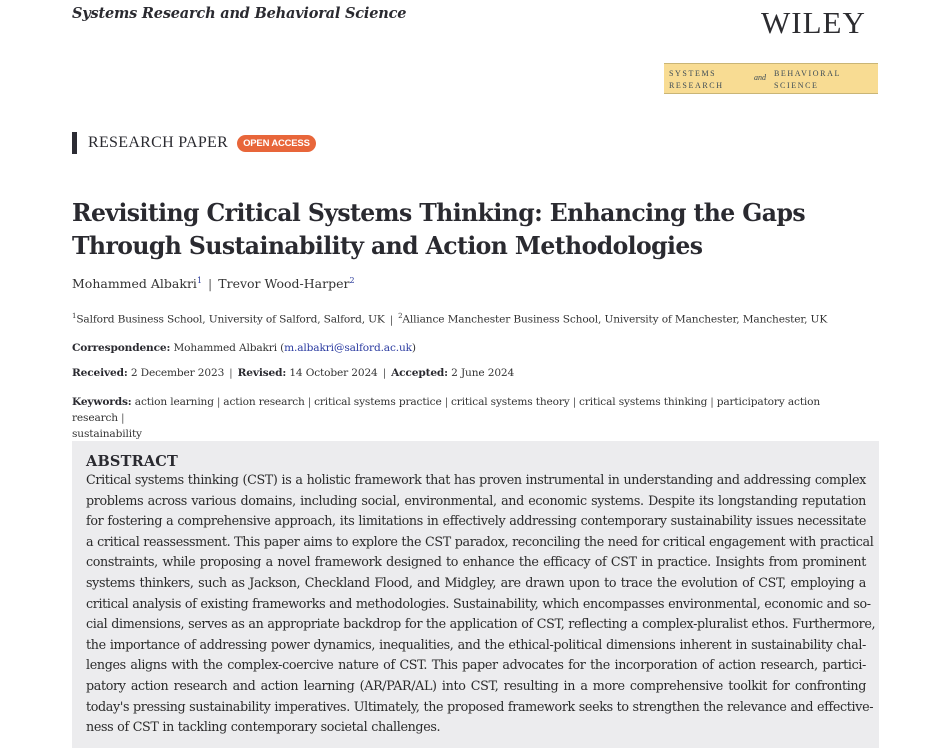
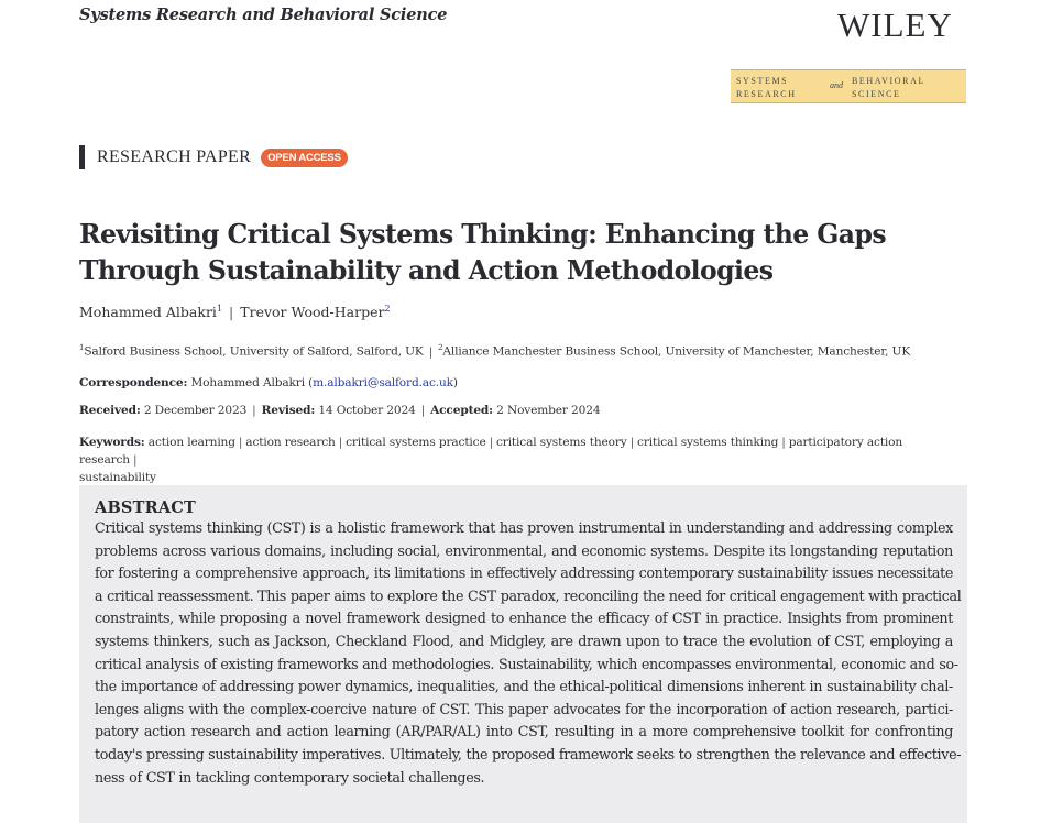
  Systems Research and Behavioral Science
  WILEY
  systems
  research
  and
  behavioral
  science
  RESEARCH PAPER
  OPEN ACCESS
  Revisiting Critical Systems Thinking: Enhancing the Gaps Through Sustainability and Action Methodologies
  Mohammed Albakri1 | Trevor Wood-Harper2
  1Salford Business School, University of Salford, Salford, UK | 2Alliance Manchester Business School, University of Manchester, Manchester, UK
  Correspondence: Mohammed Albakri (m.albakri@salford.ac.uk)
- Received: 2 December 2023 | Revised: 14 October 2024 | Accepted: 2 June 2024
+ Received: 2 December 2023 | Revised: 14 October 2024 | Accepted: 2 November 2024
  Keywords: action learning | action research | critical systems practice | critical systems theory | critical systems thinking | participatory action research |
  sustainability
  ABSTRACT
  Critical systems thinking (CST) is a holistic framework that has proven instrumental in understanding and addressing complex
  problems across various domains, including social, environmental, and economic systems. Despite its longstanding reputation
  for fostering a comprehensive approach, its limitations in effectively addressing contemporary sustainability issues necessitate
  a critical reassessment. This paper aims to explore the CST paradox, reconciling the need for critical engagement with practical
  constraints, while proposing a novel framework designed to enhance the efficacy of CST in practice. Insights from prominent
  systems thinkers, such as Jackson, Checkland Flood, and Midgley, are drawn upon to trace the evolution of CST, employing a
  critical analysis of existing frameworks and methodologies. Sustainability, which encompasses environmental, economic and so-
- cial dimensions, serves as an appropriate backdrop for the application of CST, reflecting a complex-pluralist ethos. Furthermore,
  the importance of addressing power dynamics, inequalities, and the ethical-political dimensions inherent in sustainability chal-
  lenges aligns with the complex-coercive nature of CST. This paper advocates for the incorporation of action research, partici-
  patory action research and action learning (AR/PAR/AL) into CST, resulting in a more comprehensive toolkit for confronting
  today's pressing sustainability imperatives. Ultimately, the proposed framework seeks to strengthen the relevance and effective-
  ness of CST in tackling contemporary societal challenges.
